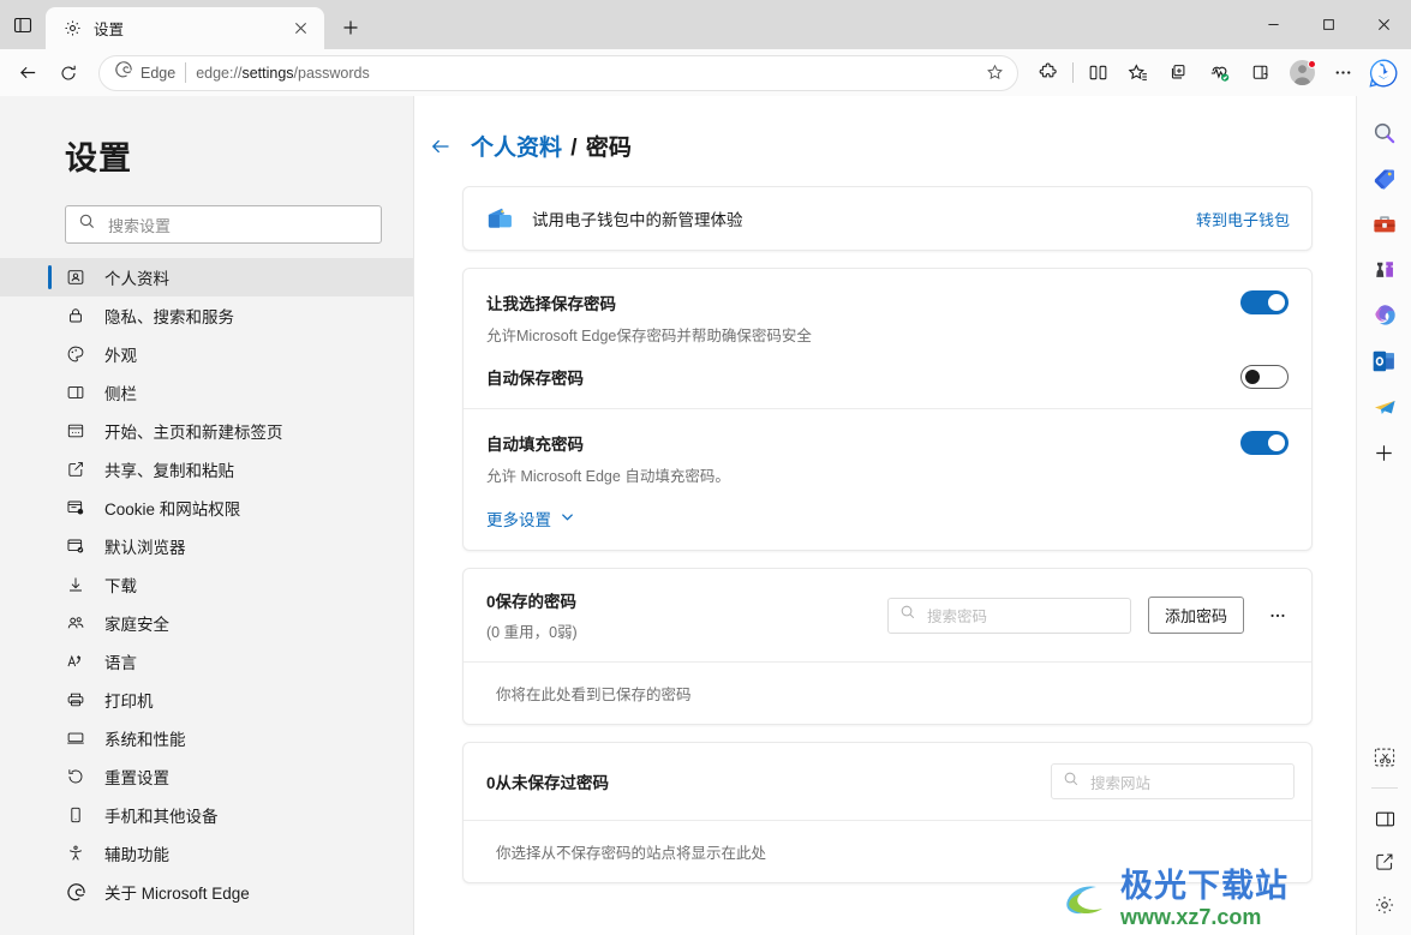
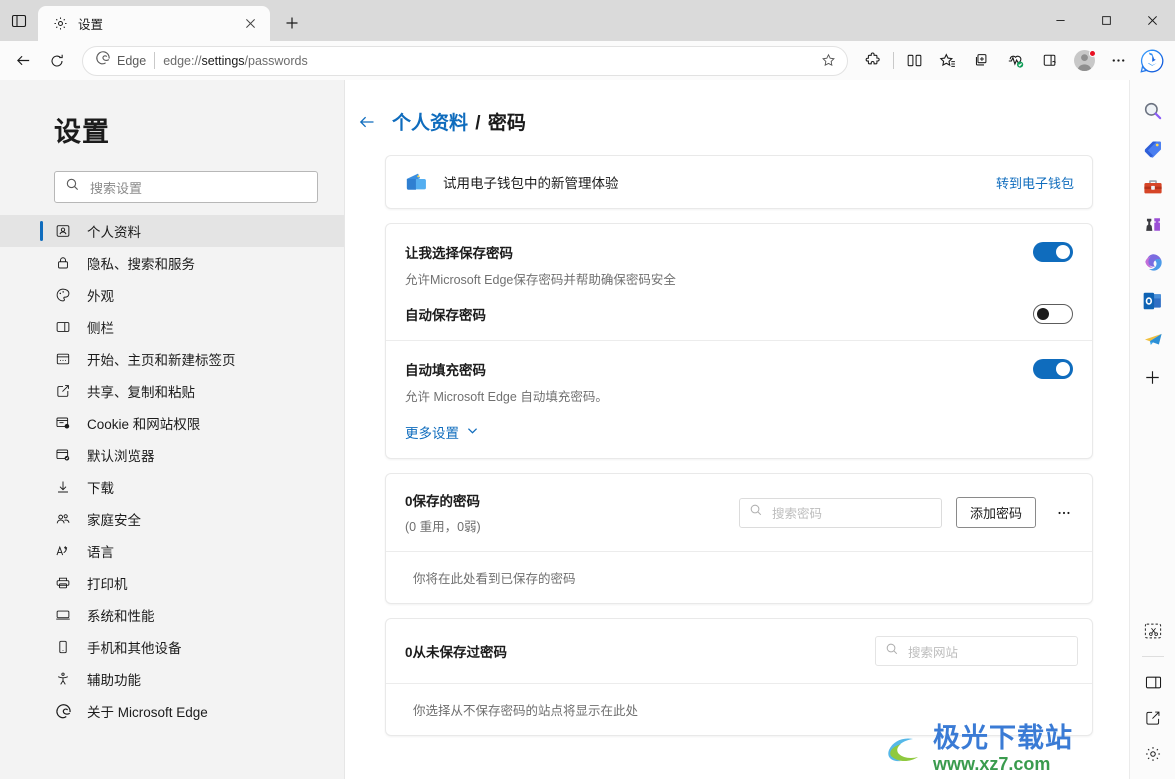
  设置
  Edge
  edge://settings/passwords
  设置
  搜索设置
  个人资料
  隐私、搜索和服务
  外观
  侧栏
  开始、主页和新建标签页
  共享、复制和粘贴
  Cookie 和网站权限
  默认浏览器
  下载
  家庭安全
  语言
  打印机
  系统和性能
- 重置设置
  手机和其他设备
  辅助功能
  关于 Microsoft Edge
  个人资料 / 密码
  试用电子钱包中的新管理体验
  转到电子钱包
  让我选择保存密码
  允许Microsoft Edge保存密码并帮助确保密码安全
  自动保存密码
  自动填充密码
  允许 Microsoft Edge 自动填充密码。
  更多设置
  0保存的密码
  (0 重用，0弱)
  搜索密码
  添加密码
  你将在此处看到已保存的密码
  0从未保存过密码
  搜索网站
  你选择从不保存密码的站点将显示在此处
  极光下载站
  www.xz7.com
